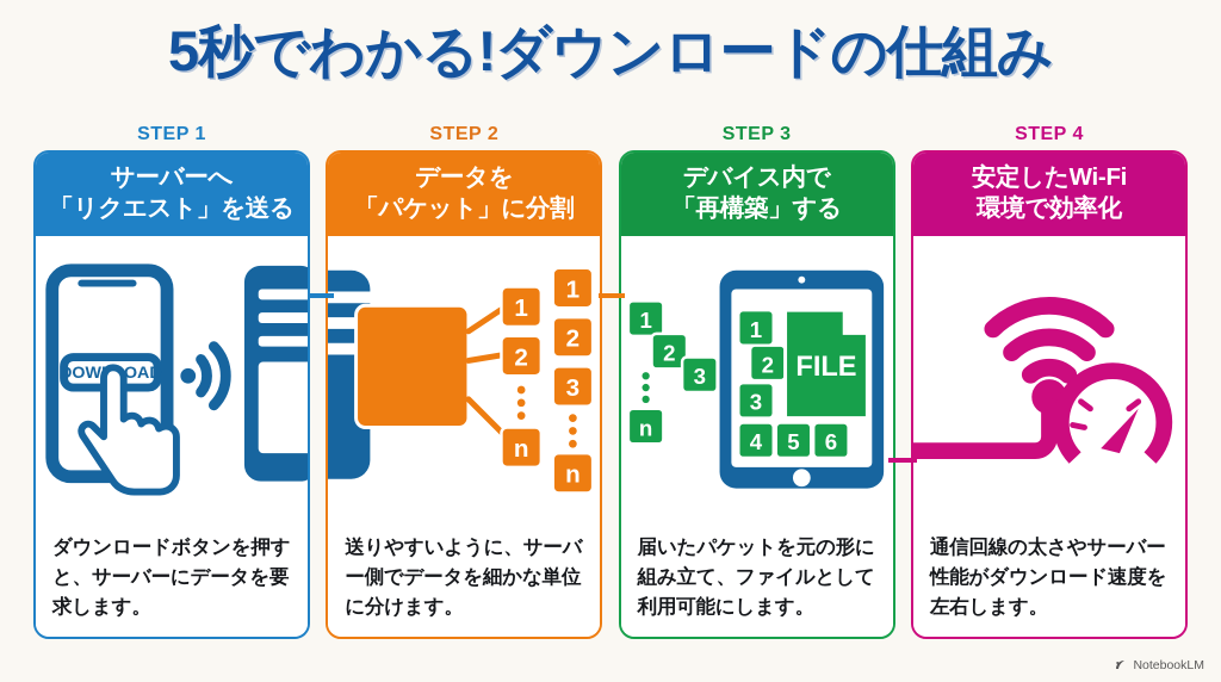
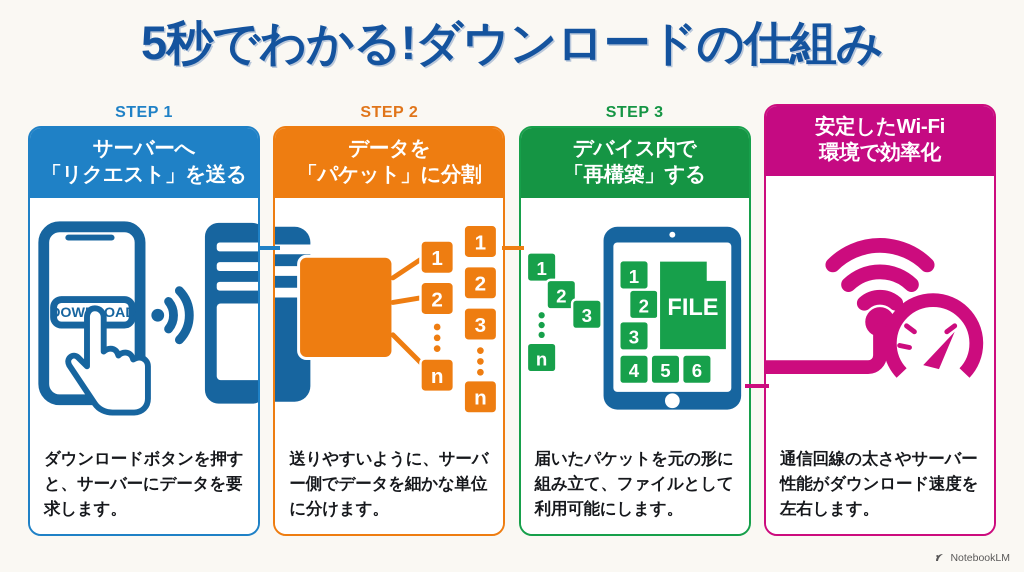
  5秒でわかる!ダウンロードの仕組み
  STEP 1
  サーバーへ
  「リクエスト」を送る
  DOWOAD
  ダウンロードボタンを押すと、サーバーにデータを要求します。
  STEP 2
  データを
  「パケット」に分割
  1
  2
  n
  1
  2
  3
  n
  送りやすいように、サーバー側でデータを細かな単位に分けます。
  STEP 3
  デバイス内で
  「再構築」する
  1
  2
  3
  n
  1
  2
  3
  4
  5
  6
  FILE
  届いたパケットを元の形に組み立て、ファイルとして利用可能にします。
- STEP 4
  安定したWi-Fi
  環境で効率化
  通信回線の太さやサーバー性能がダウンロード速度を左右します。
  NotebookLM
